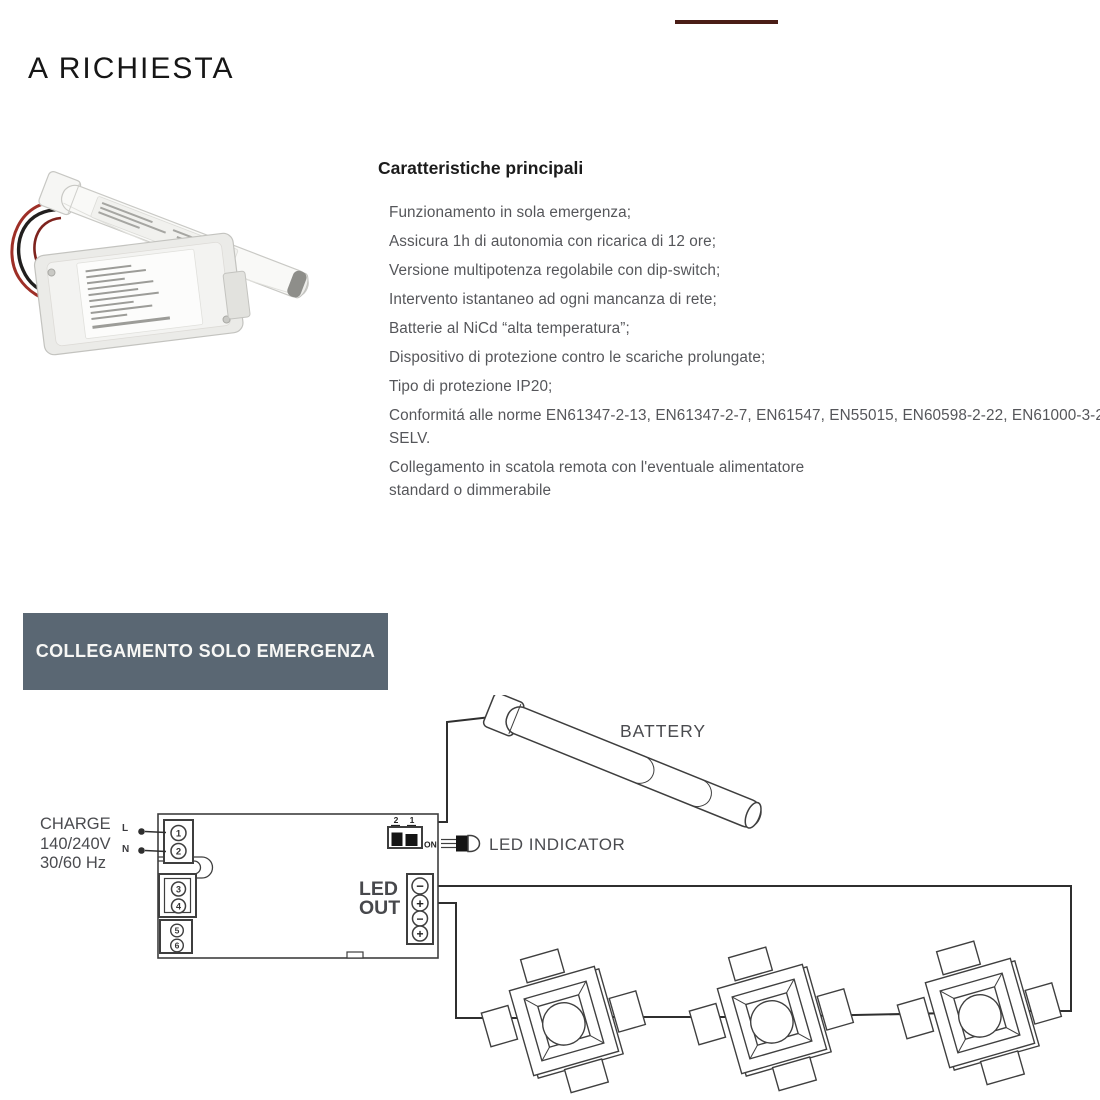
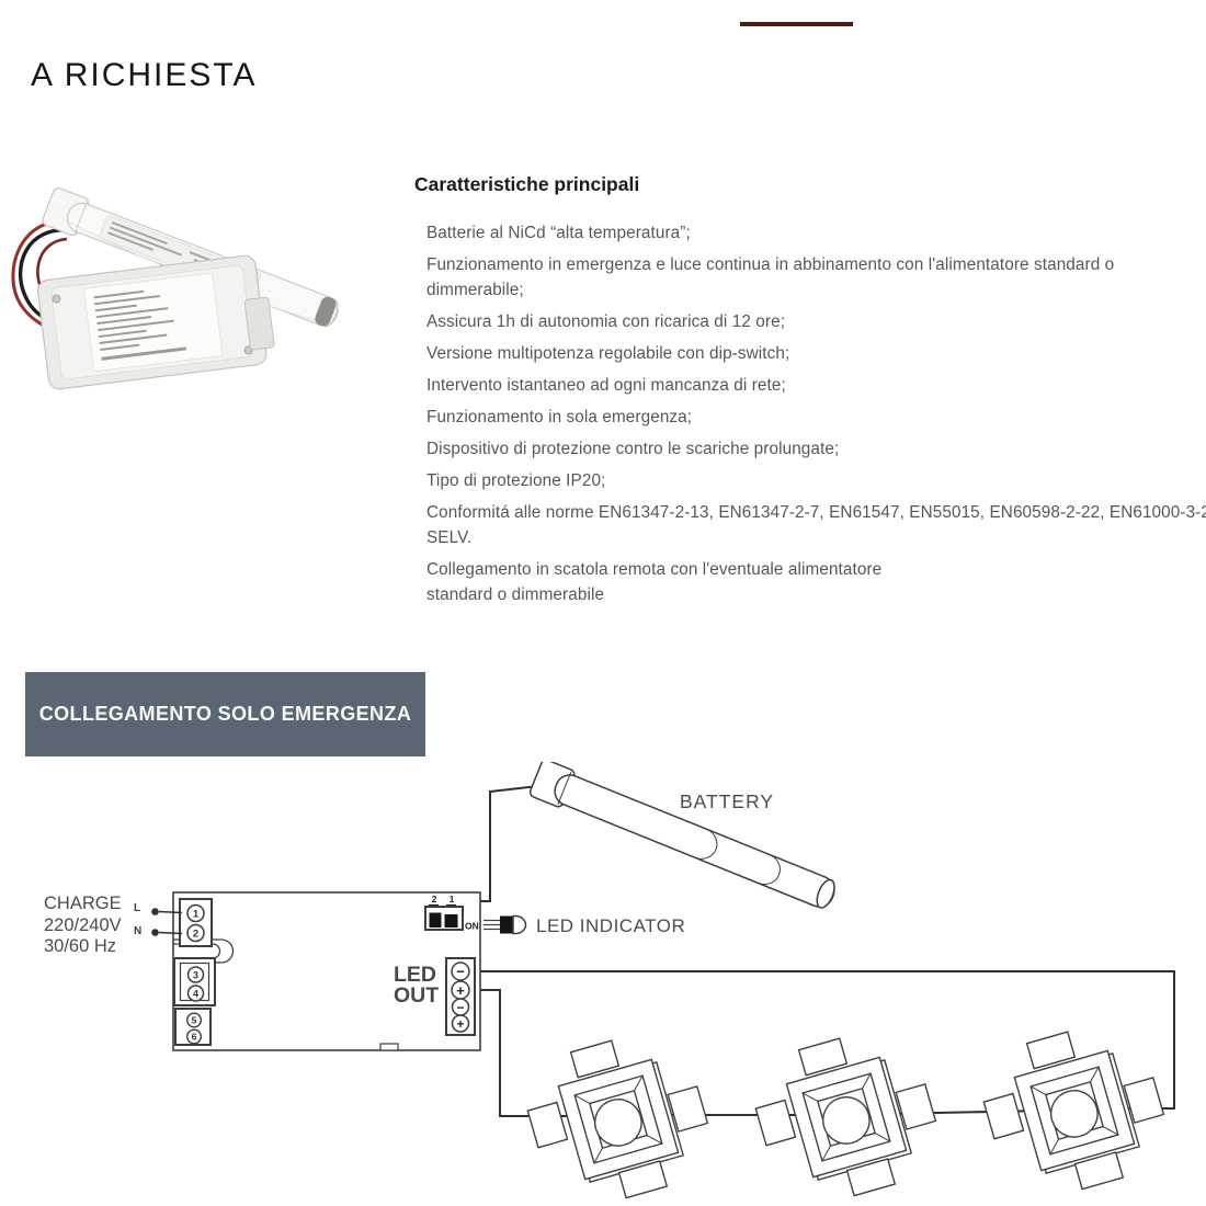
  A RICHIESTA
  Caratteristiche principali
- Funzionamento in sola emergenza;
+ Batterie al NiCd “alta temperatura”;
+ Funzionamento in emergenza e luce continua in abbinamento con l'alimentatore standard o
+ dimmerabile;
  Assicura 1h di autonomia con ricarica di 12 ore;
  Versione multipotenza regolabile con dip-switch;
  Intervento istantaneo ad ogni mancanza di rete;
- Batterie al NiCd “alta temperatura”;
+ Funzionamento in sola emergenza;
  Dispositivo di protezione contro le scariche prolungate;
  Tipo di protezione IP20;
  Conformitá alle norme EN61347-2-13, EN61347-2-7, EN61547, EN55015, EN60598-2-22, EN61000-3-
  SELV.
  Collegamento in scatola remota con l'eventuale alimentatore
  standard o dimmerabile
  COLLEGAMENTO SOLO EMERGENZA
  BATTERY
  1
  2
  3
  4
  5
  6
  CHARGE
- 140/240V
+ 220/240V
  30/60 Hz
  L
  N
  2
  1
  ON
  LED INDICATOR
  LED
  OUT
  −
  +
  −
  +
